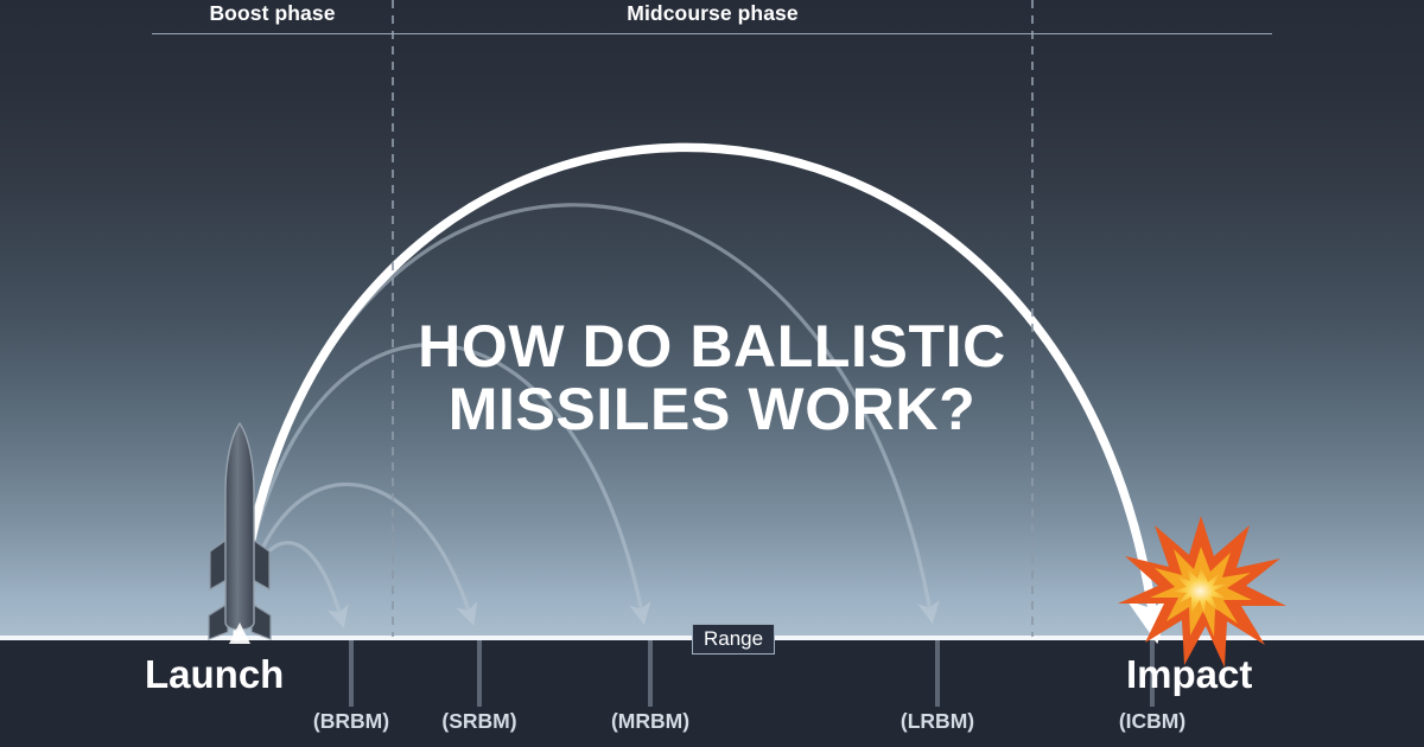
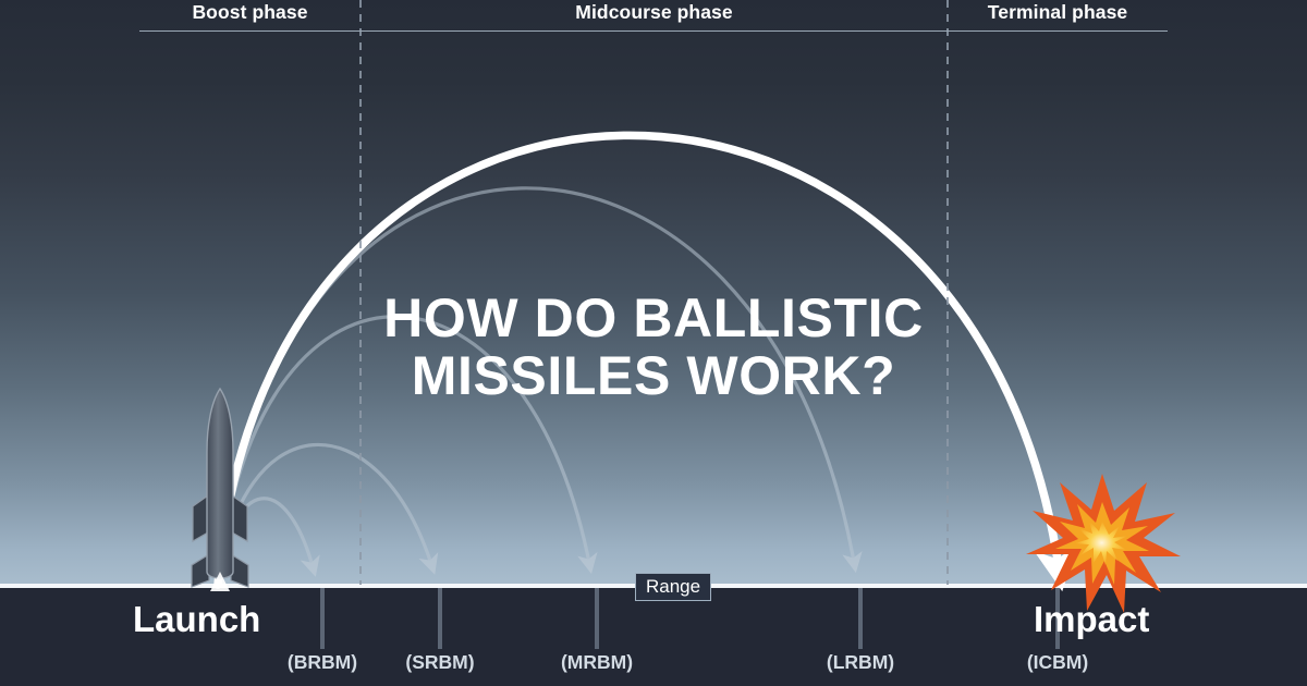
  Boost phase
  Midcourse phase
+ Terminal phase
  HOW DO BALLISTIC
  MISSILES WORK?
  Launch
  Impact
  Range
  (BRBM)
  (SRBM)
  (MRBM)
  (LRBM)
  (ICBM)
